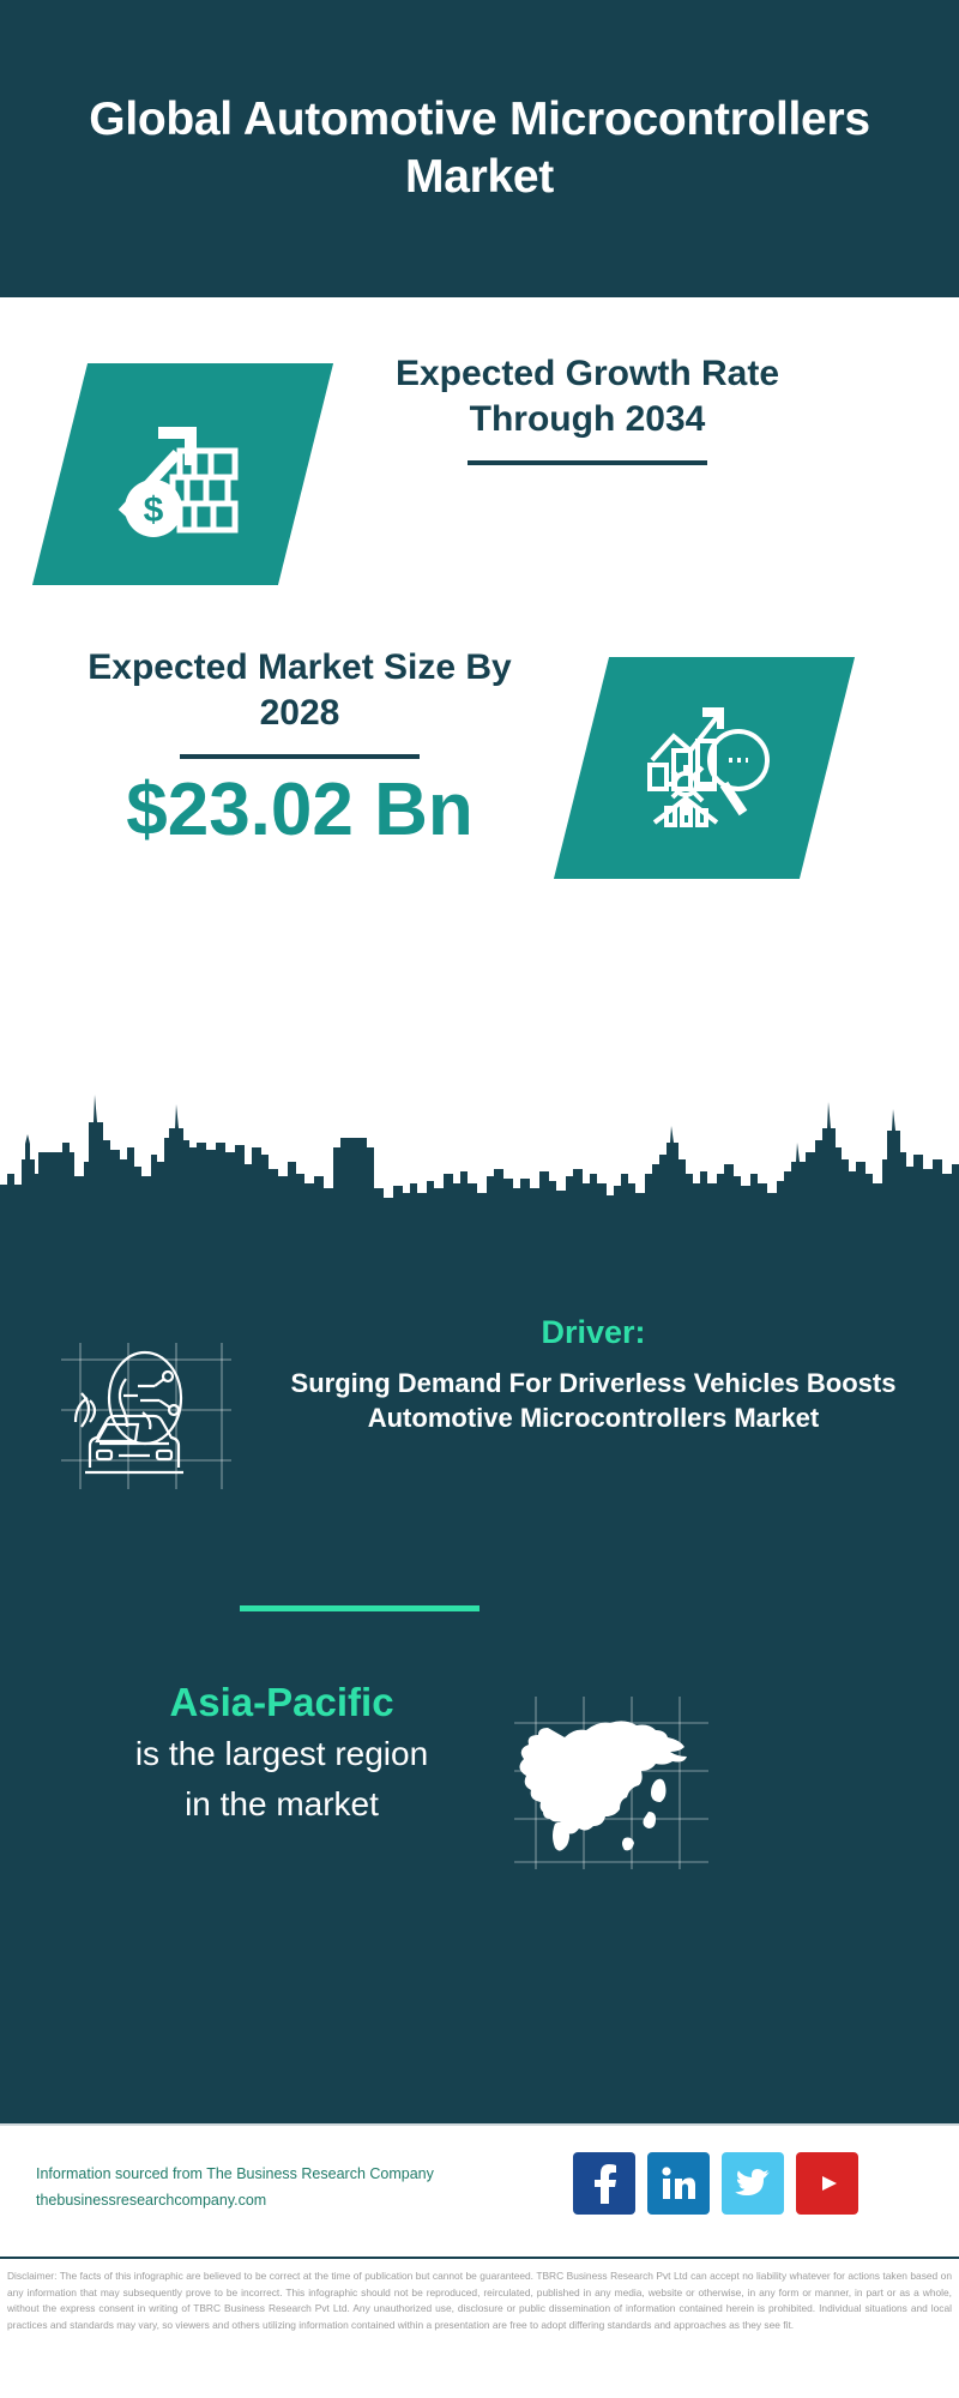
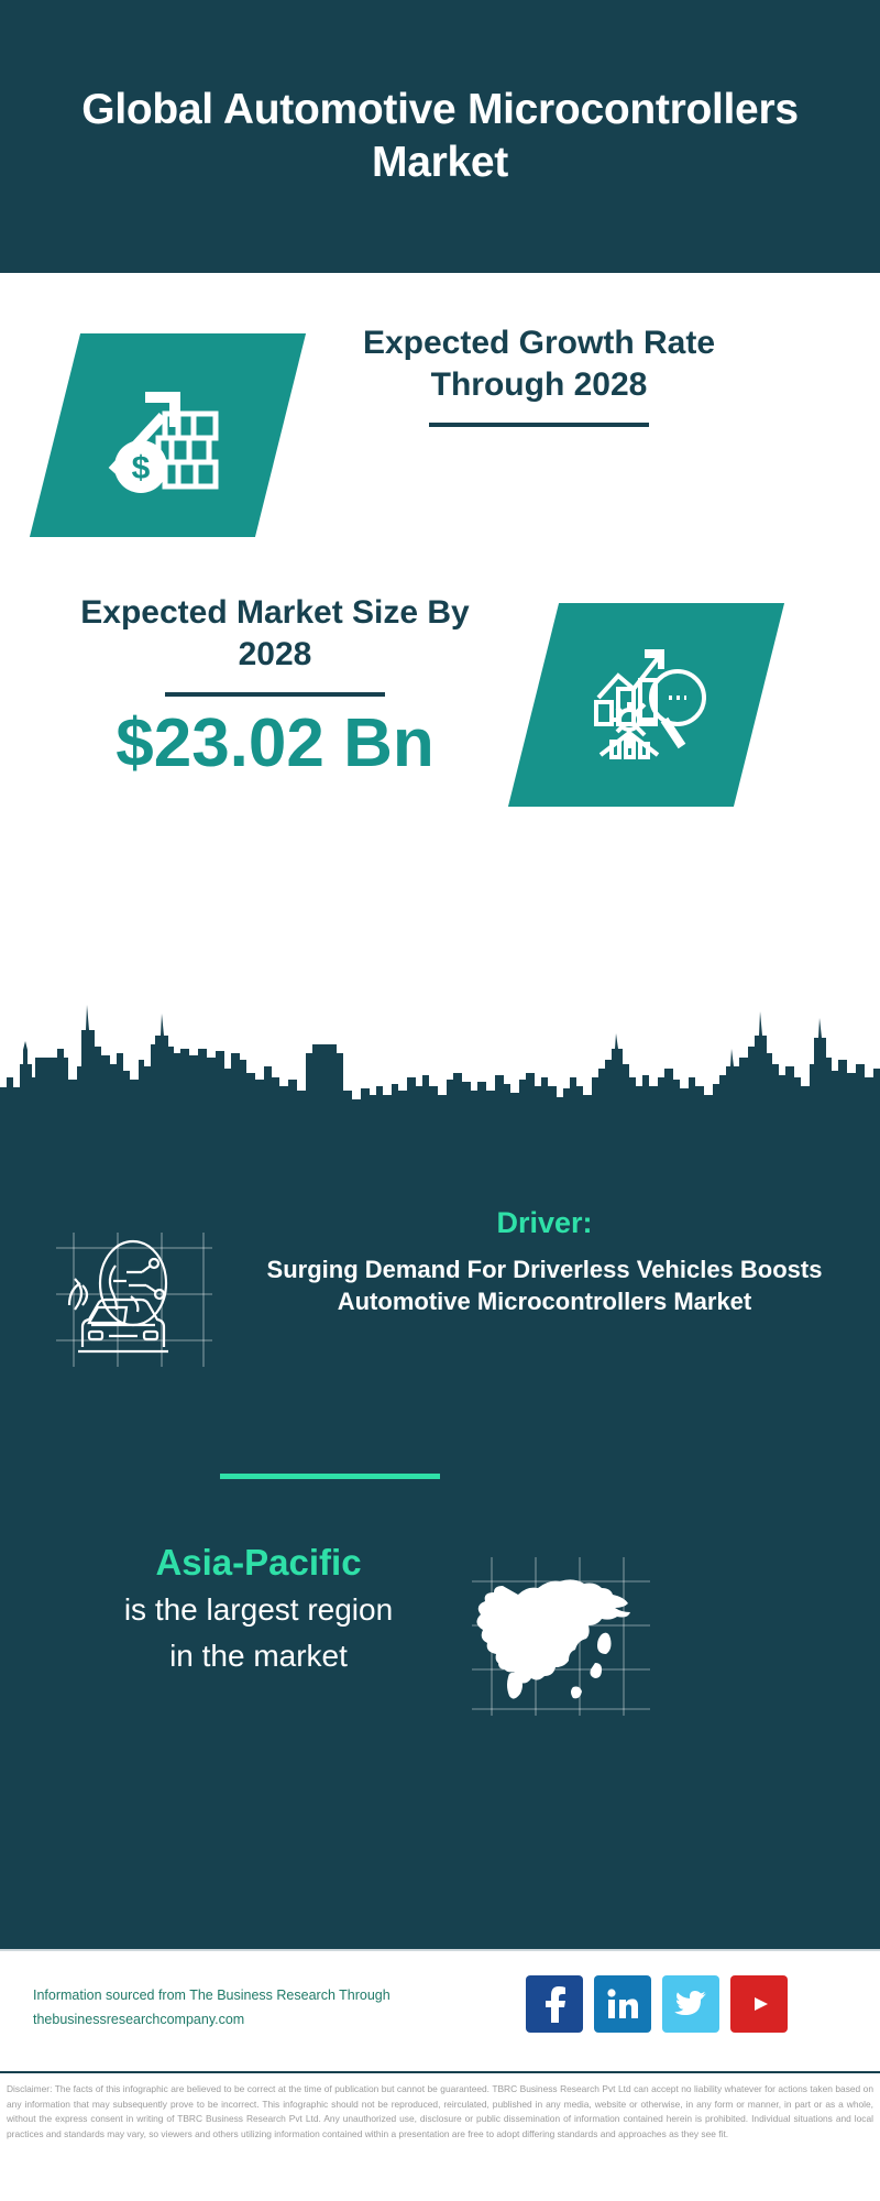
  Global Automotive Microcontrollers Market
- Expected Growth Rate Through 2034
+ Expected Growth Rate Through 2028
  Expected Market Size By 2028
  $23.02 Bn
  Driver:
  Surging Demand For Driverless Vehicles Boosts Automotive Microcontrollers Market
  Asia-Pacific
  is the largest region
  in the market
- Information sourced from The Business Research Company
+ Information sourced from The Business Research Through
  thebusinessresearchcompany.com
  Disclaimer: The facts of this infographic are believed to be correct at the time of publication but cannot be guaranteed. TBRC Business Research Pvt Ltd can accept no liability whatever for actions taken based on any information that may subsequently prove to be incorrect. This infographic should not be reproduced, reirculated, published in any media, website or otherwise, in any form or manner, in part or as a whole, without the express consent in writing of TBRC Business Research Pvt Ltd. Any unauthorized use, disclosure or public dissemination of information contained herein is prohibited. Individual situations and local practices and standards may vary, so viewers and others utilizing information contained within a presentation are free to adopt differing standards and approaches as they see fit.
